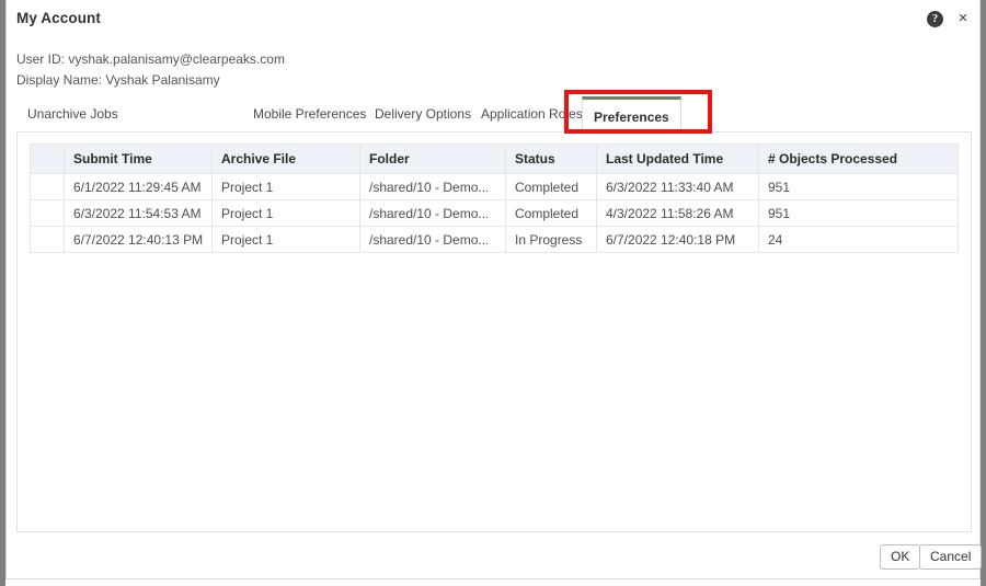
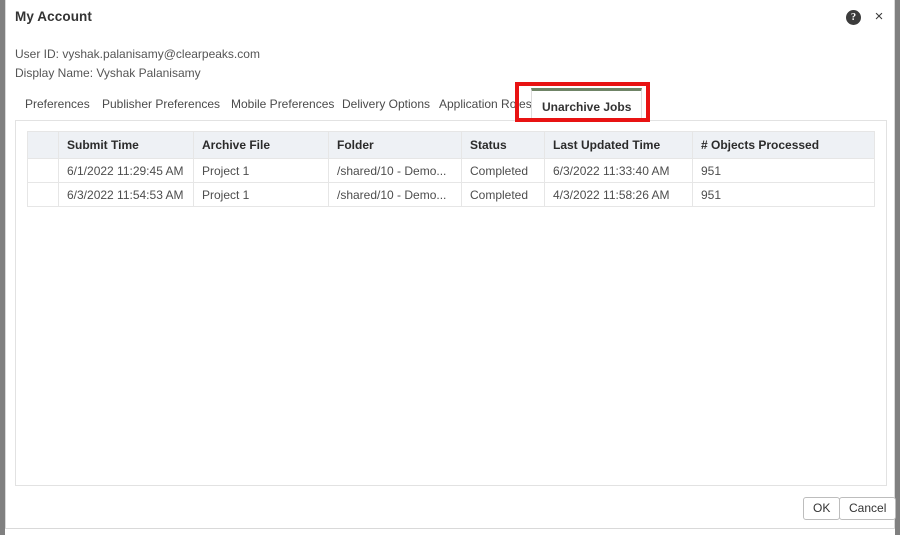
  My Account
  ?
  ×
  User ID: vyshak.palanisamy@clearpeaks.com
  Display Name: Vyshak Palanisamy
- Unarchive Jobs
+ Preferences
+ Publisher Preferences
  Mobile Preferences
  Delivery Options
  Application Roles
- Preferences
+ Unarchive Jobs
  	Submit Time	Archive File	Folder	Status	Last Updated Time	# Objects Processed
  	6/1/2022 11:29:45 AM	Project 1	/shared/10 - Demo...	Completed	6/3/2022 11:33:40 AM	951
  	6/3/2022 11:54:53 AM	Project 1	/shared/10 - Demo...	Completed	4/3/2022 11:58:26 AM	951
- 	6/7/2022 12:40:13 PM	Project 1	/shared/10 - Demo...	In Progress	6/7/2022 12:40:18 PM	24
  OK
  Cancel
